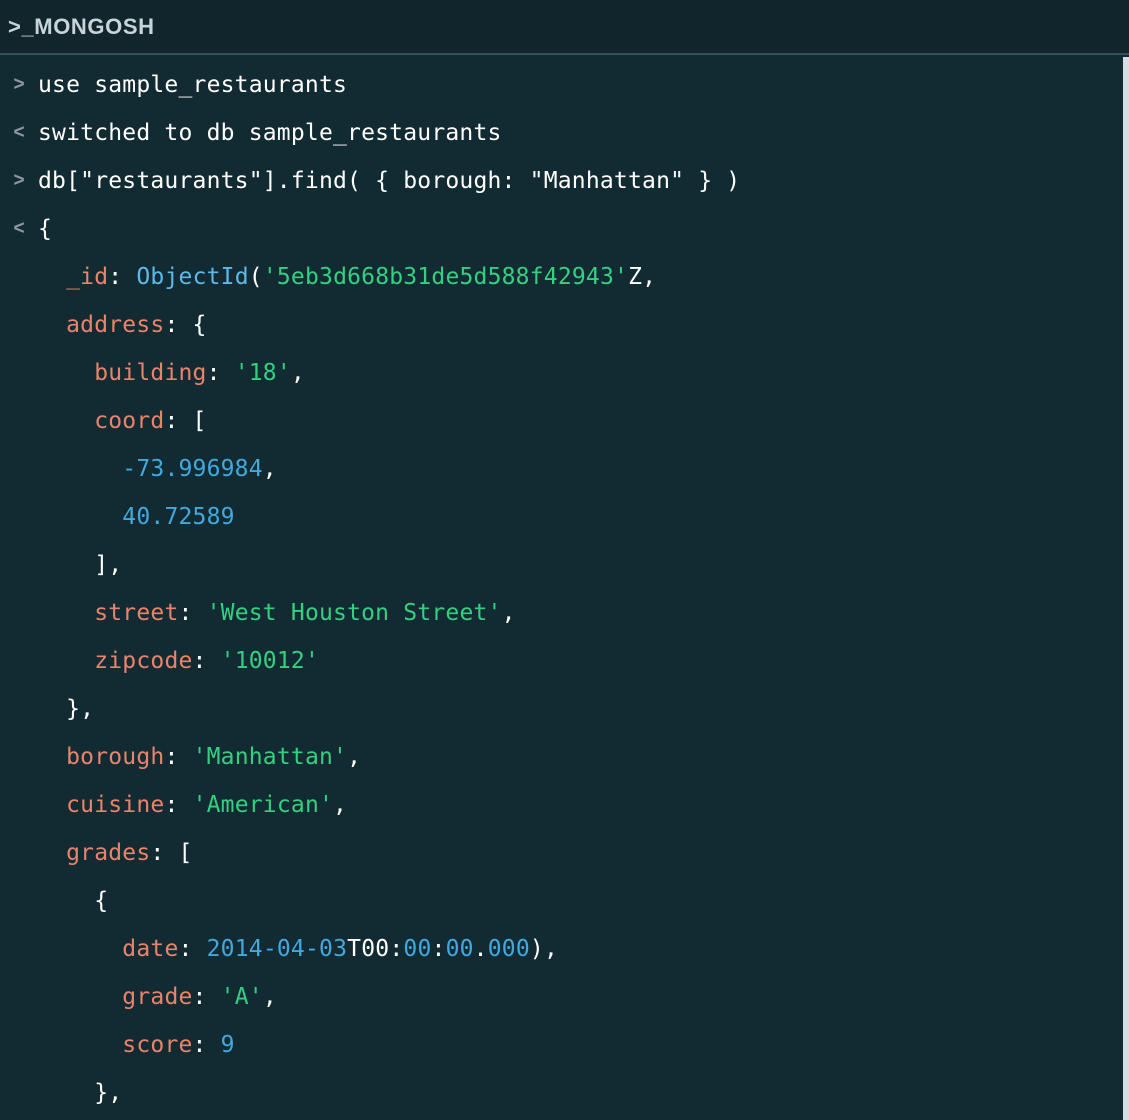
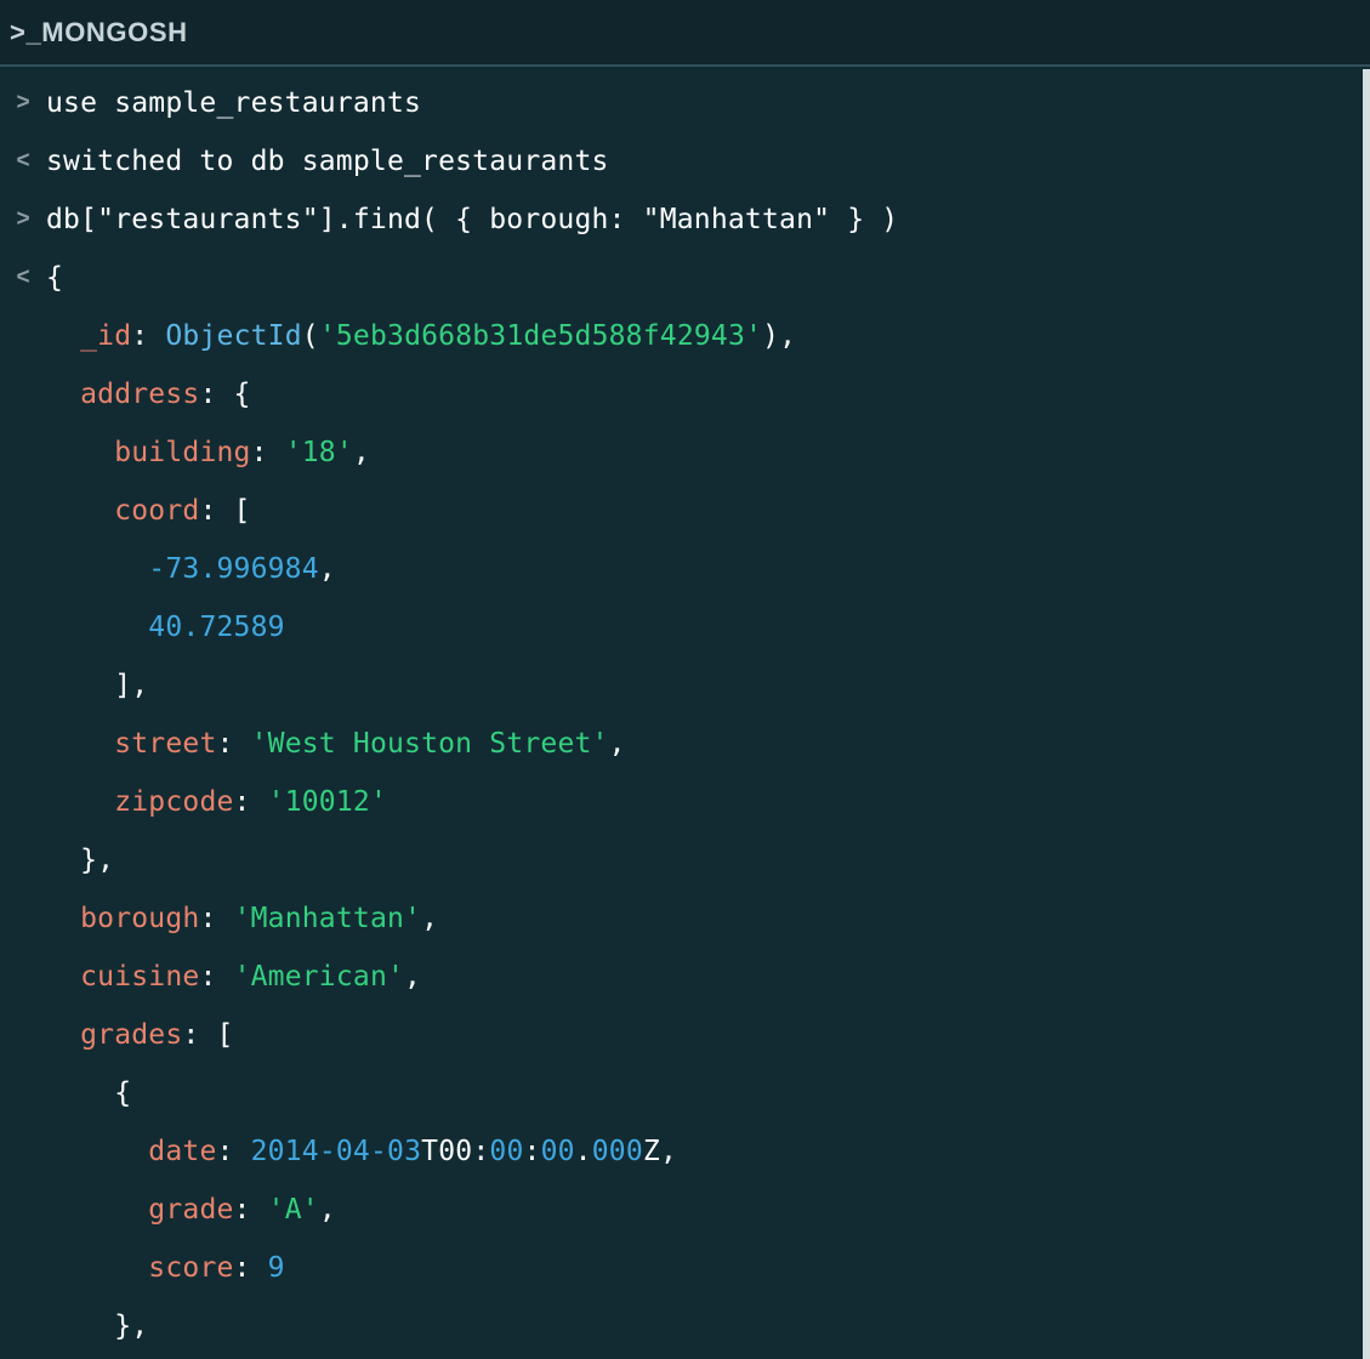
  >_MONGOSH
  >
  use sample_restaurants
  <
  switched to db sample_restaurants
  >
  db["restaurants"].find( { borough: "Manhattan" } )
  <
  {
- _id: ObjectId('5eb3d668b31de5d588f42943'Z,
+ _id: ObjectId('5eb3d668b31de5d588f42943'),
  address: {
  building: '18',
  coord: [
  -73.996984,
  40.72589
  ],
  street: 'West Houston Street',
  zipcode: '10012'
  },
  borough: 'Manhattan',
  cuisine: 'American',
  grades: [
  {
- date: 2014-04-03T00:00:00.000),
+ date: 2014-04-03T00:00:00.000Z,
  grade: 'A',
  score: 9
  },
